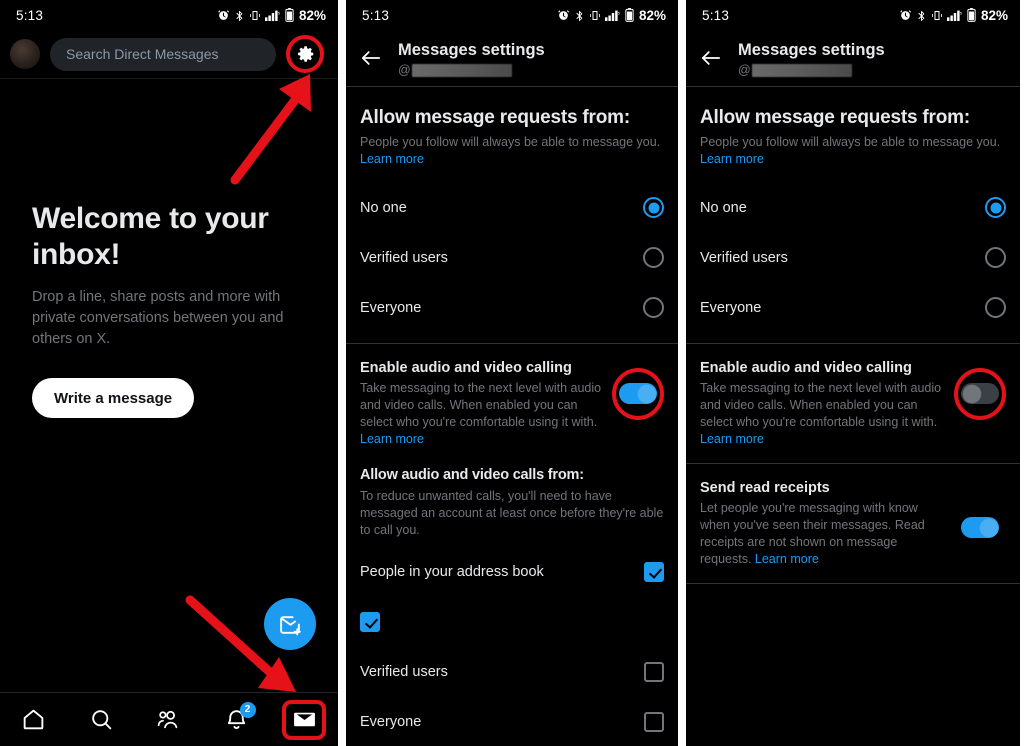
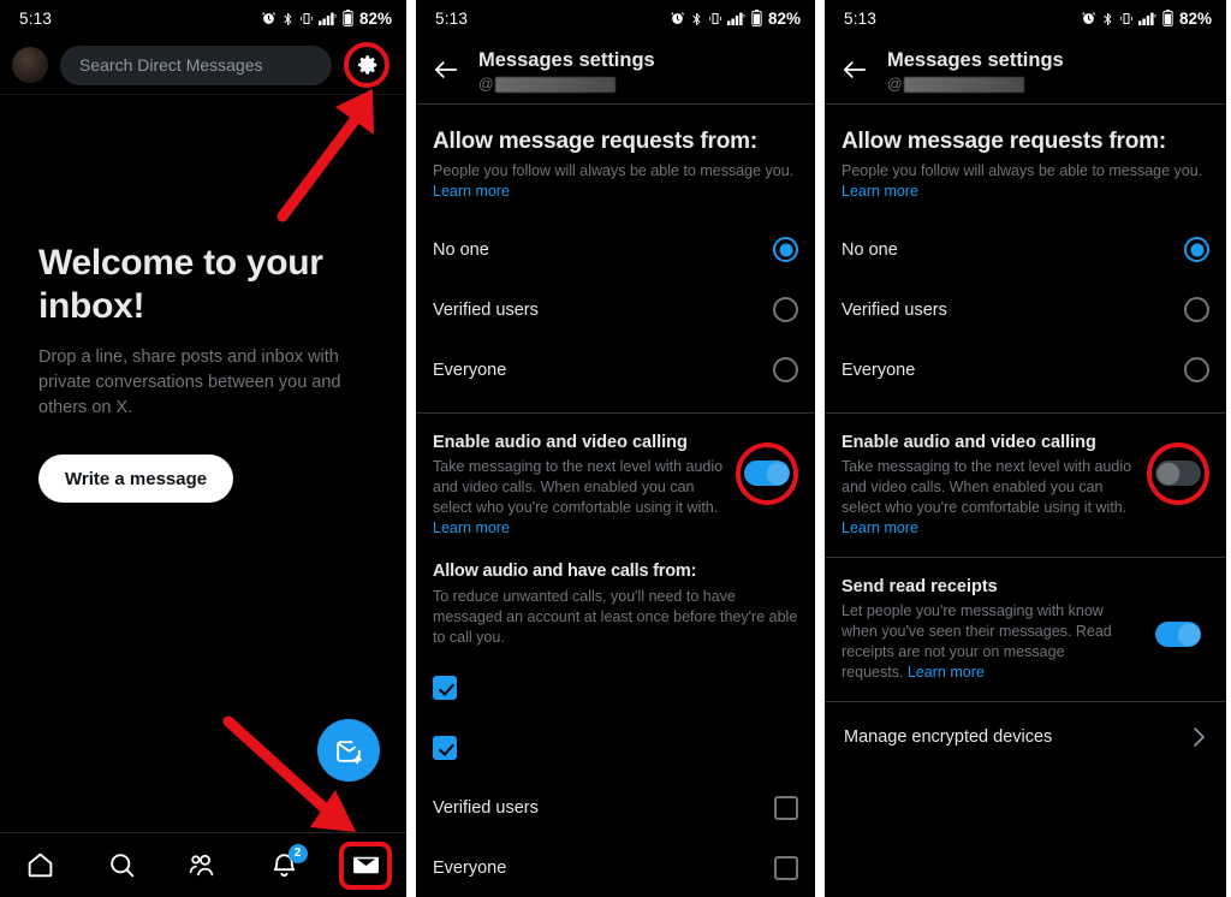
  5:13
  82%
  Search Direct Messages
  Welcome to your inbox!
- Drop a line, share posts and more with private conversations between you and others on X.
+ Drop a line, share posts and inbox with private conversations between you and others on X.
  Write a message
  2
  5:13
  82%
  Messages settings
  @
  Allow message requests from:
  People you follow will always be able to message you.
  Learn more
  No one
  Verified users
  Everyone
  Enable audio and video calling
  Take messaging to the next level with audio and video calls. When enabled you can select who you're comfortable using it with. Learn more
- Allow audio and video calls from:
+ Allow audio and have calls from:
  To reduce unwanted calls, you'll need to have messaged an account at least once before they're able to call you.
- People in your address book
  Verified users
  Everyone
  5:13
  82%
  Messages settings
  @
  Allow message requests from:
  People you follow will always be able to message you.
  Learn more
  No one
  Verified users
  Everyone
  Enable audio and video calling
  Take messaging to the next level with audio and video calls. When enabled you can select who you're comfortable using it with. Learn more
  Send read receipts
- Let people you're messaging with know when you've seen their messages. Read receipts are not shown on message requests. Learn more
+ Let people you're messaging with know when you've seen their messages. Read receipts are not your on message requests. Learn more
+ Manage encrypted devices
